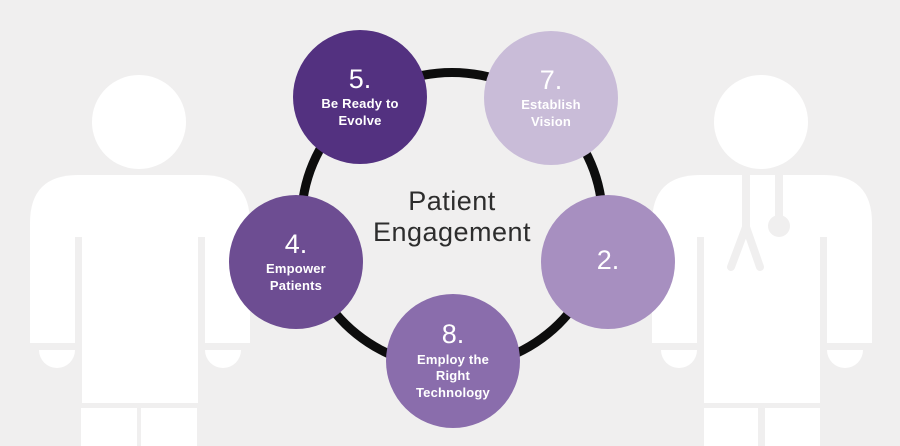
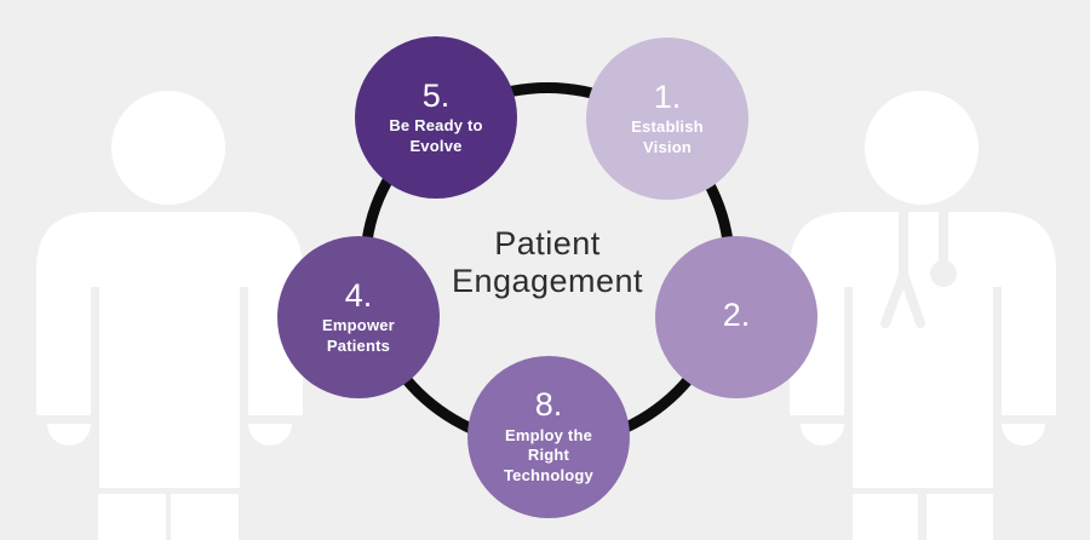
  Patient
  Engagement
- 7.
+ 1.
  Establish
  Vision
  2.
  8.
  Employ the
  Right
  Technology
  4.
  Empower
  Patients
  5.
  Be Ready to
  Evolve
